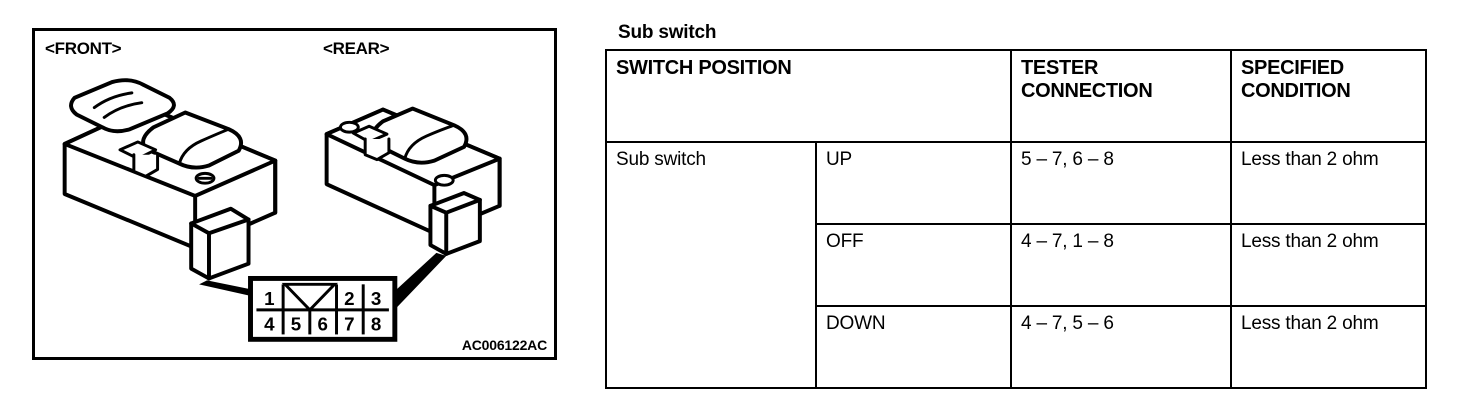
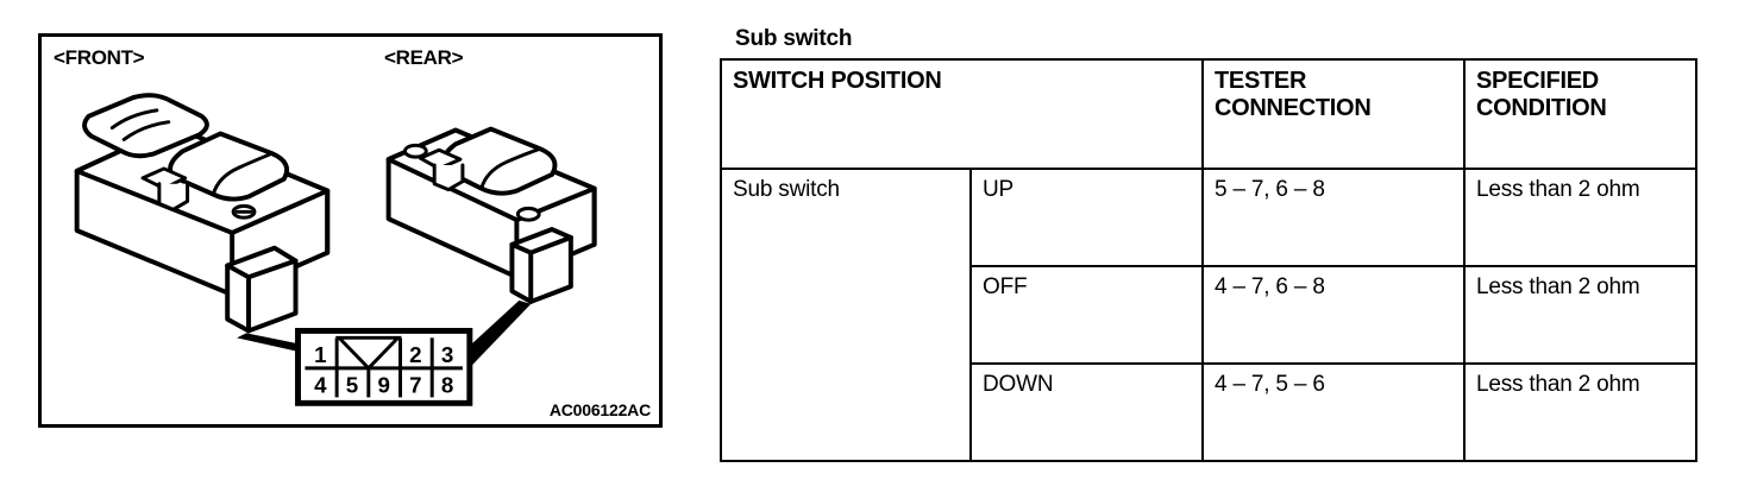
  <FRONT>
  <REAR>
  1
  2
  3
  4
  5
- 6
+ 9
  7
  8
  AC006122AC
  Sub switch
  SWITCH POSITION	TESTER CONNECTION	SPECIFIED CONDITION
  Sub switch	UP	5 – 7, 6 – 8	Less than 2 ohm
- OFF	4 – 7, 1 – 8	Less than 2 ohm
+ OFF	4 – 7, 6 – 8	Less than 2 ohm
  DOWN	4 – 7, 5 – 6	Less than 2 ohm
